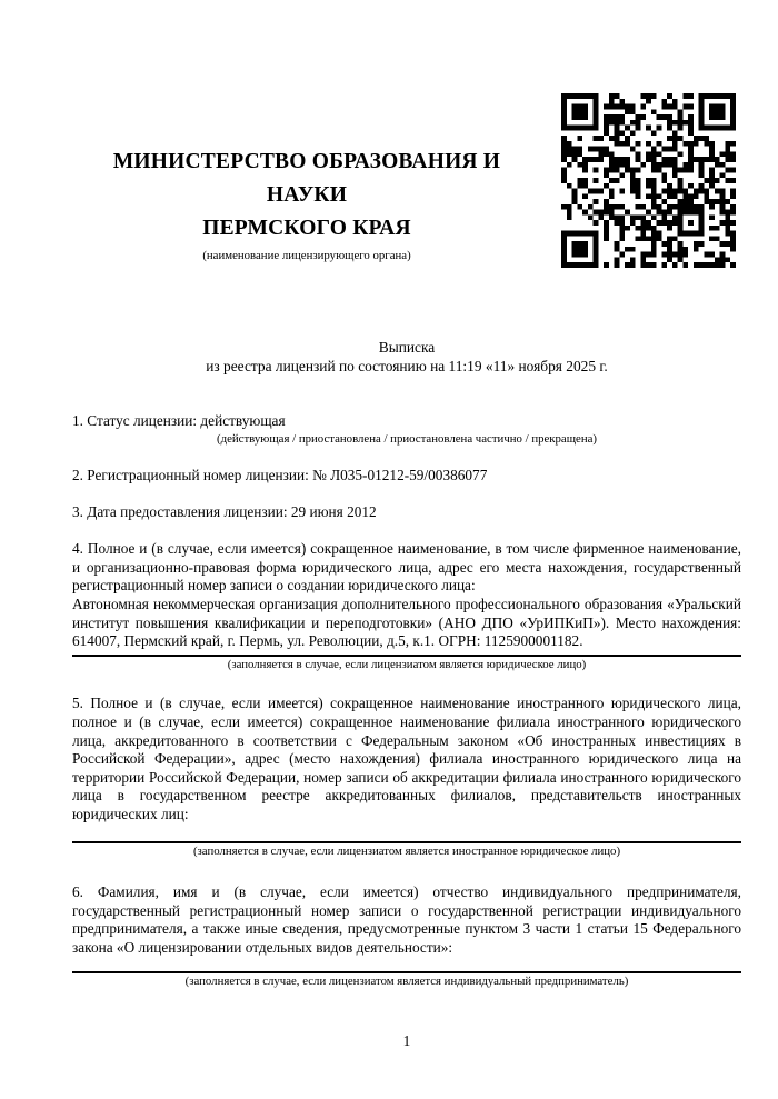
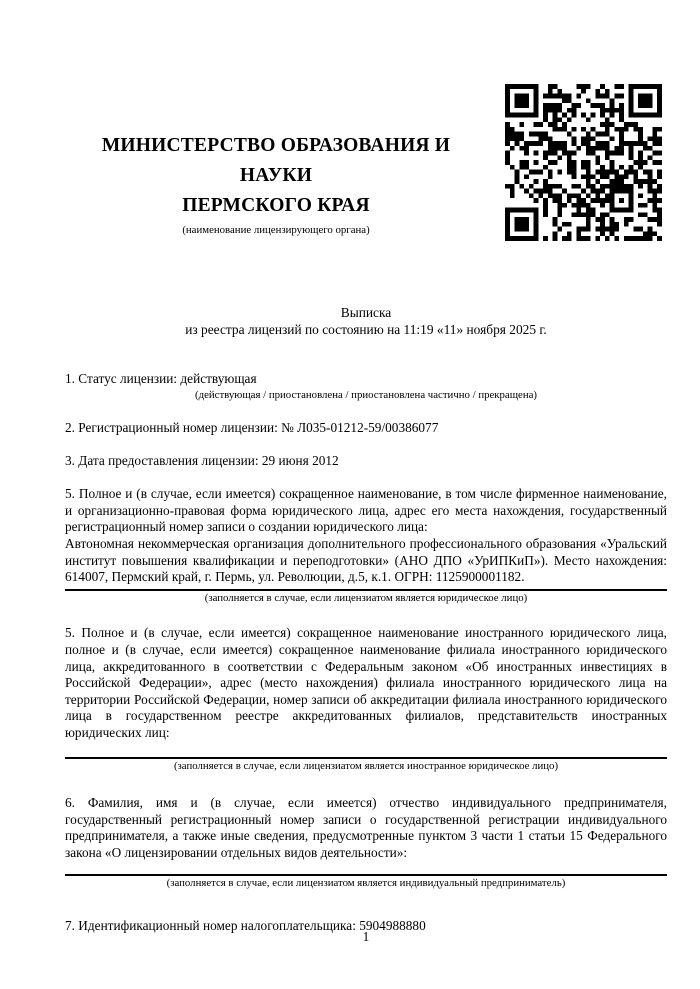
  МИНИСТЕРСТВО ОБРАЗОВАНИЯ И НАУКИ
  ПЕРМСКОГО КРАЯ
  (наименование лицензирующего органа)
  Выписка
  из реестра лицензий по состоянию на 11:19 «11» ноября 2025 г.
  1. Статус лицензии: действующая
  (действующая / приостановлена / приостановлена частично / прекращена)
  2. Регистрационный номер лицензии: № Л035-01212-59/00386077
  3. Дата предоставления лицензии: 29 июня 2012
- 4. Полное и (в случае, если имеется) сокращенное наименование, в том числе фирменное наименование, и организационно-правовая форма юридического лица, адрес его места нахождения, государственный регистрационный номер записи о создании юридического лица:
+ 5. Полное и (в случае, если имеется) сокращенное наименование, в том числе фирменное наименование, и организационно-правовая форма юридического лица, адрес его места нахождения, государственный регистрационный номер записи о создании юридического лица:
  Автономная некоммерческая организация дополнительного профессионального образования «Уральский институт повышения квалификации и переподготовки» (АНО ДПО «УрИПКиП»). Место нахождения: 614007, Пермский край, г. Пермь, ул. Революции, д.5, к.1. ОГРН: 1125900001182.
  (заполняется в случае, если лицензиатом является юридическое лицо)
  5. Полное и (в случае, если имеется) сокращенное наименование иностранного юридического лица, полное и (в случае, если имеется) сокращенное наименование филиала иностранного юридического лица, аккредитованного в соответствии с Федеральным законом «Об иностранных инвестициях в Российской Федерации», адрес (место нахождения) филиала иностранного юридического лица на территории Российской Федерации, номер записи об аккредитации филиала иностранного юридического лица в государственном реестре аккредитованных филиалов, представительств иностранных юридических лиц:
  (заполняется в случае, если лицензиатом является иностранное юридическое лицо)
  6. Фамилия, имя и (в случае, если имеется) отчество индивидуального предпринимателя, государственный регистрационный номер записи о государственной регистрации индивидуального предпринимателя, а также иные сведения, предусмотренные пунктом 3 части 1 статьи 15 Федерального закона «О лицензировании отдельных видов деятельности»:
  (заполняется в случае, если лицензиатом является индивидуальный предприниматель)
+ 7. Идентификационный номер налогоплательщика: 5904988880
  1
